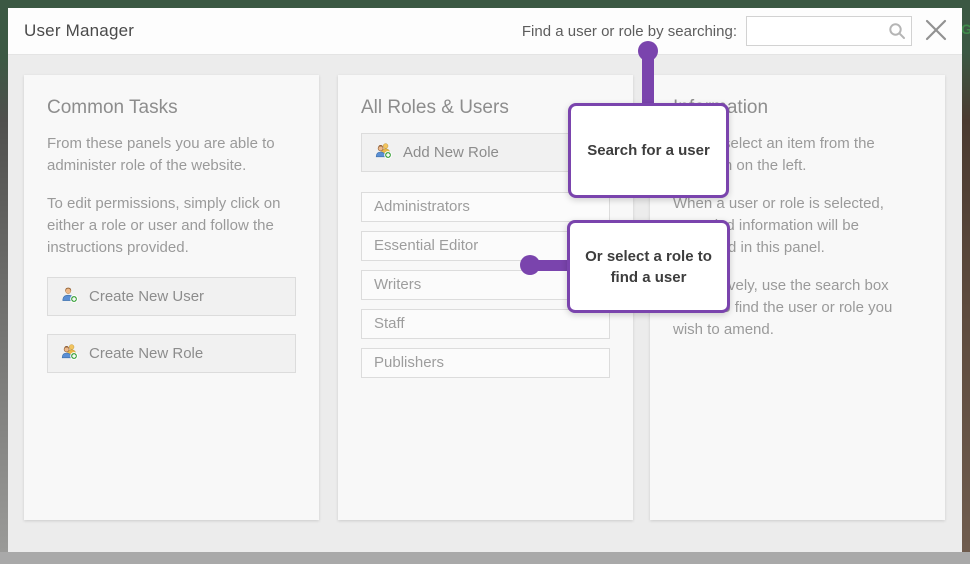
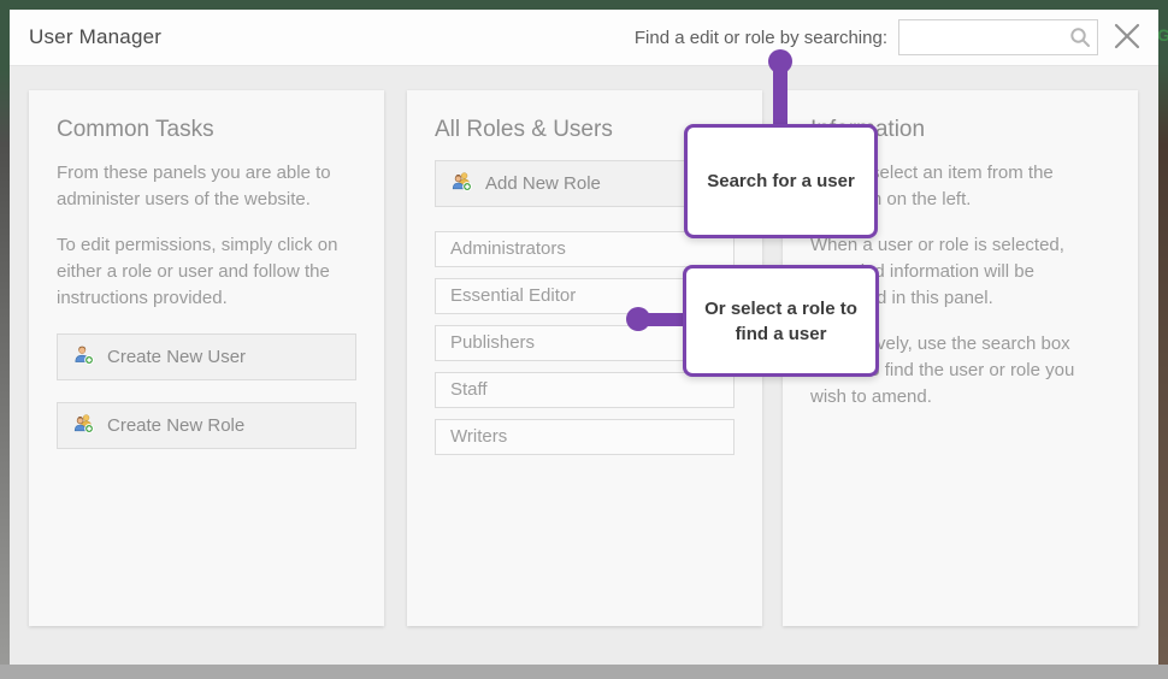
  G
  User Manager
- Find a user or role by searching:
+ Find a edit or role by searching:
  Common Tasks
- From these panels you are able to administer role of the website.
+ From these panels you are able to administer users of the website.
  To edit permissions, simply click on either a role or user and follow the instructions provided.
  Create New User
  Create New Role
  All Roles & Users
  Add New Role
  Administrators
  Essential Editor
- Writers
+ Publishers
  Staff
- Publishers
+ Writers
  When a user or role is selected, d information will be d in this panel.
  vely, use the search box find the user or role you wish to amend.
  Search for a user
  Or select a role to find a user
